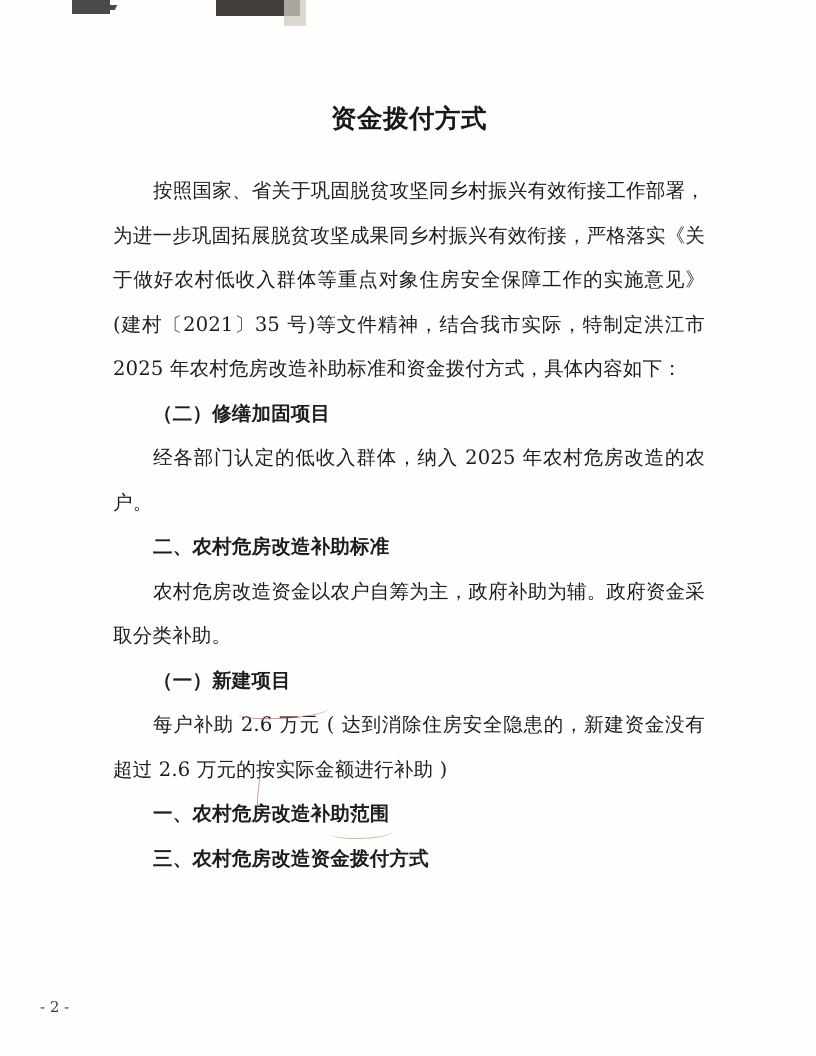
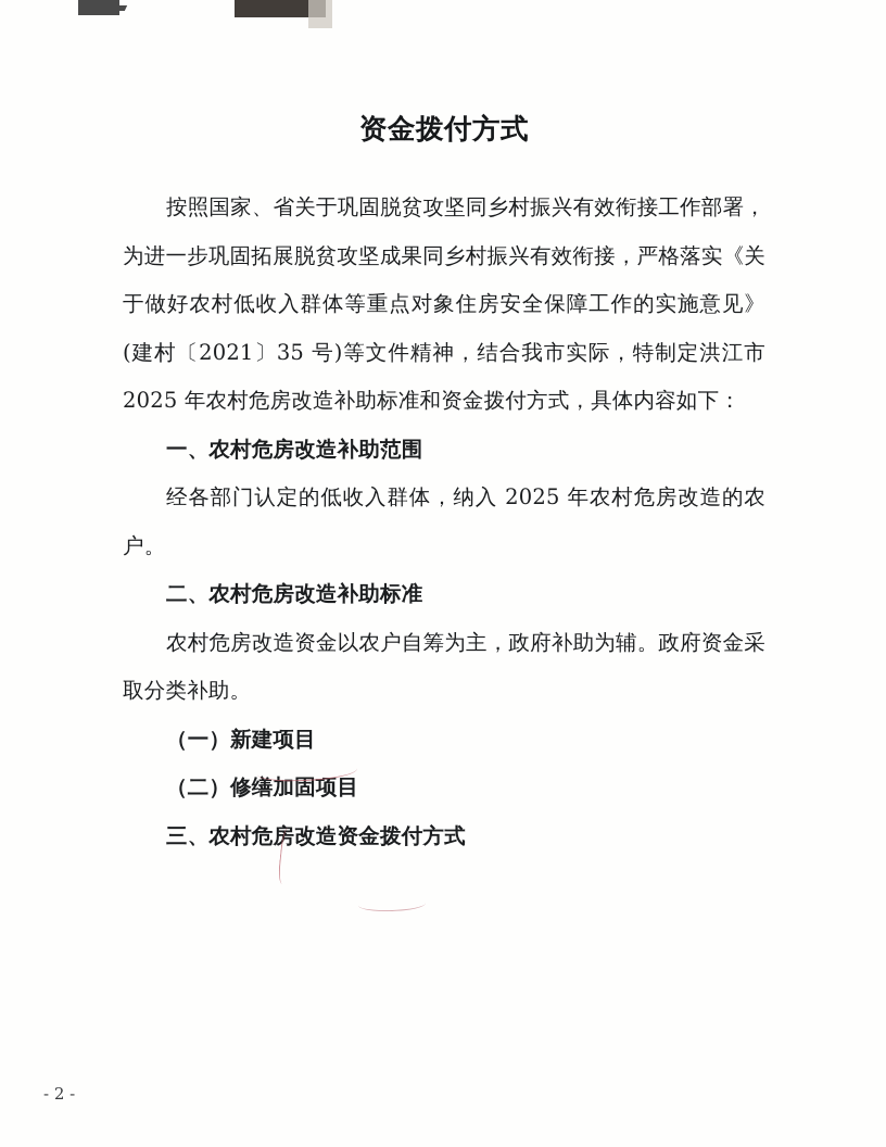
  资金拨付方式
  按照国家、省关于巩固脱贫攻坚同乡村振兴有效衔接工作部署，为进一步巩固拓展脱贫攻坚成果同乡村振兴有效衔接，严格落实《关于做好农村低收入群体等重点对象住房安全保障工作的实施意见》(建村〔2021〕35 号)等文件精神，结合我市实际，特制定洪江市 2025 年农村危房改造补助标准和资金拨付方式，具体内容如下：
- （二）修缮加固项目
+ 一、农村危房改造补助范围
  经各部门认定的低收入群体，纳入 2025 年农村危房改造的农户。
  二、农村危房改造补助标准
  农村危房改造资金以农户自筹为主，政府补助为辅。政府资金采取分类补助。
  （一）新建项目
- 每户补助 2.6 万元 ( 达到消除住房安全隐患的，新建资金没有超过 2.6 万元的按实际金额进行补助 )
- 一、农村危房改造补助范围
+ （二）修缮加固项目
  三、农村危房改造资金拨付方式
  - 2 -
